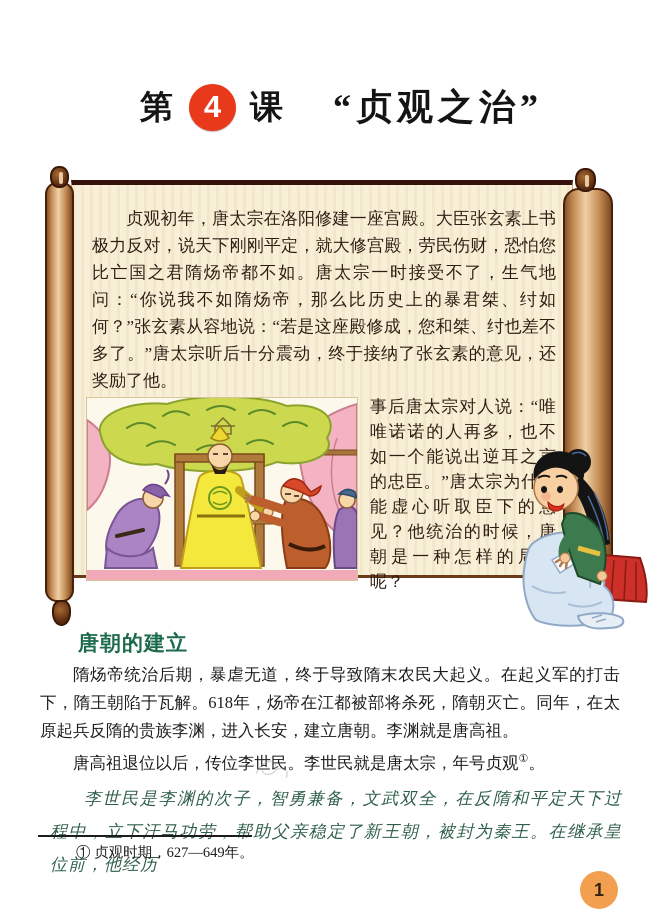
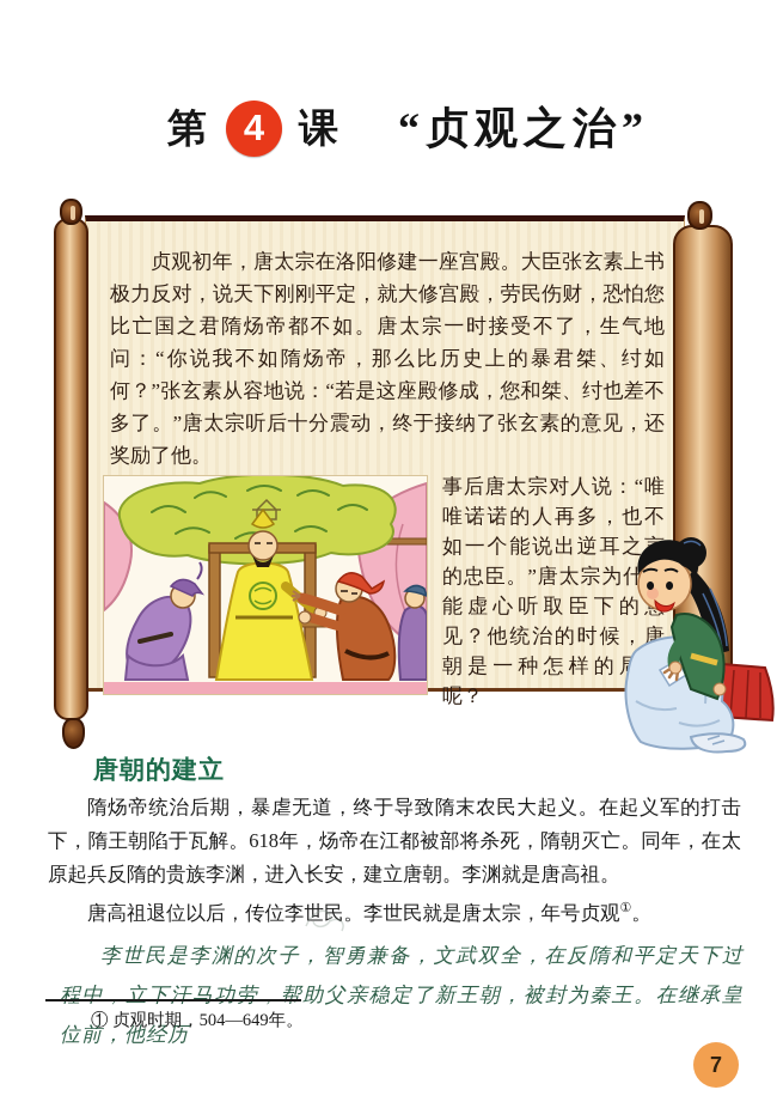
  第
  4
  课
  “贞观之治”
  贞观初年，唐太宗在洛阳修建一座宫殿。大臣张玄素上书极力反对，说天下刚刚平定，就大修宫殿，劳民伤财，恐怕您比亡国之君隋炀帝都不如。唐太宗一时接受不了，生气地问：“你说我不如隋炀帝，那么比历史上的暴君桀、纣如何？”张玄素从容地说：“若是这座殿修成，您和桀、纣也差不多了。”唐太宗听后十分震动，终于接纳了张玄素的意见，还奖励了他。
  事后唐太宗对人说：“唯唯诺诺的人再多，也不如一个能说出逆耳之的忠臣。”唐太宗为什能虚心听取臣下的见？他统治的时候，唐朝是一种怎样的呢？
  唐朝的建立
  隋炀帝统治后期，暴虐无道，终于导致隋末农民大起义。在起义军的打击下，隋王朝陷于瓦解。618年，炀帝在江都被部将杀死，隋朝灭亡。同年，在太原起兵反隋的贵族李渊，进入长安，建立唐朝。李渊就是唐高祖。
  唐高祖退位以后，传位李世民。李世民就是唐太宗，年号贞观①。
  李世民是李渊的次子，智勇兼备，文武双全，在反隋和平定天下过程中，立下汗马功劳，帮助父亲稳定了新王朝，被封为秦王。在继承皇位前，他经历
- ① 贞观时期，627—649年。
+ ① 贞观时期，504—649年。
- 1
+ 7
